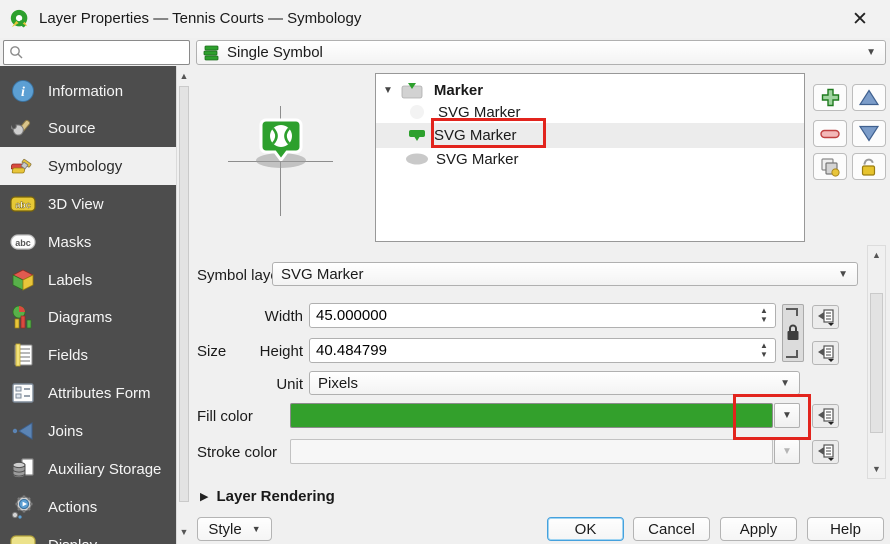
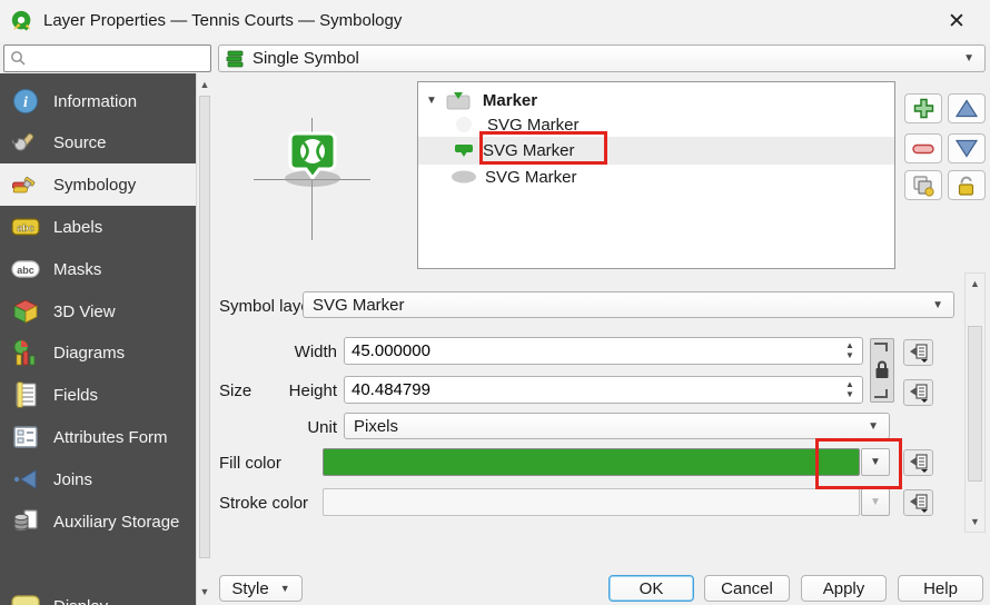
  Layer Properties — Tennis Courts — Symbology
  ✕
  i
  Information
  Source
  Symbology
  abc
- 3D View
+ Labels
  abc
  Masks
- Labels
+ 3D View
  Diagrams
  Fields
  Attributes Form
  Joins
  Auxiliary Storage
- Actions
  ▲
  ▼
  Single Symbol
  ▼
  ▼
  Marker
  SVG Marker
  SVG Marker
  SVG Marker
  SVG Marker
  ▼
  Width
  45.000000
  ▲
  ▼
  Size
  Height
  40.484799
  ▲
  ▼
  Unit
  Pixels
  ▼
  Fill color
  ▼
  Stroke color
  ▼
  ▲
  ▼
- ▶
- Layer Rendering
  Style
  ▼
  OK
  Cancel
  Apply
  Help
